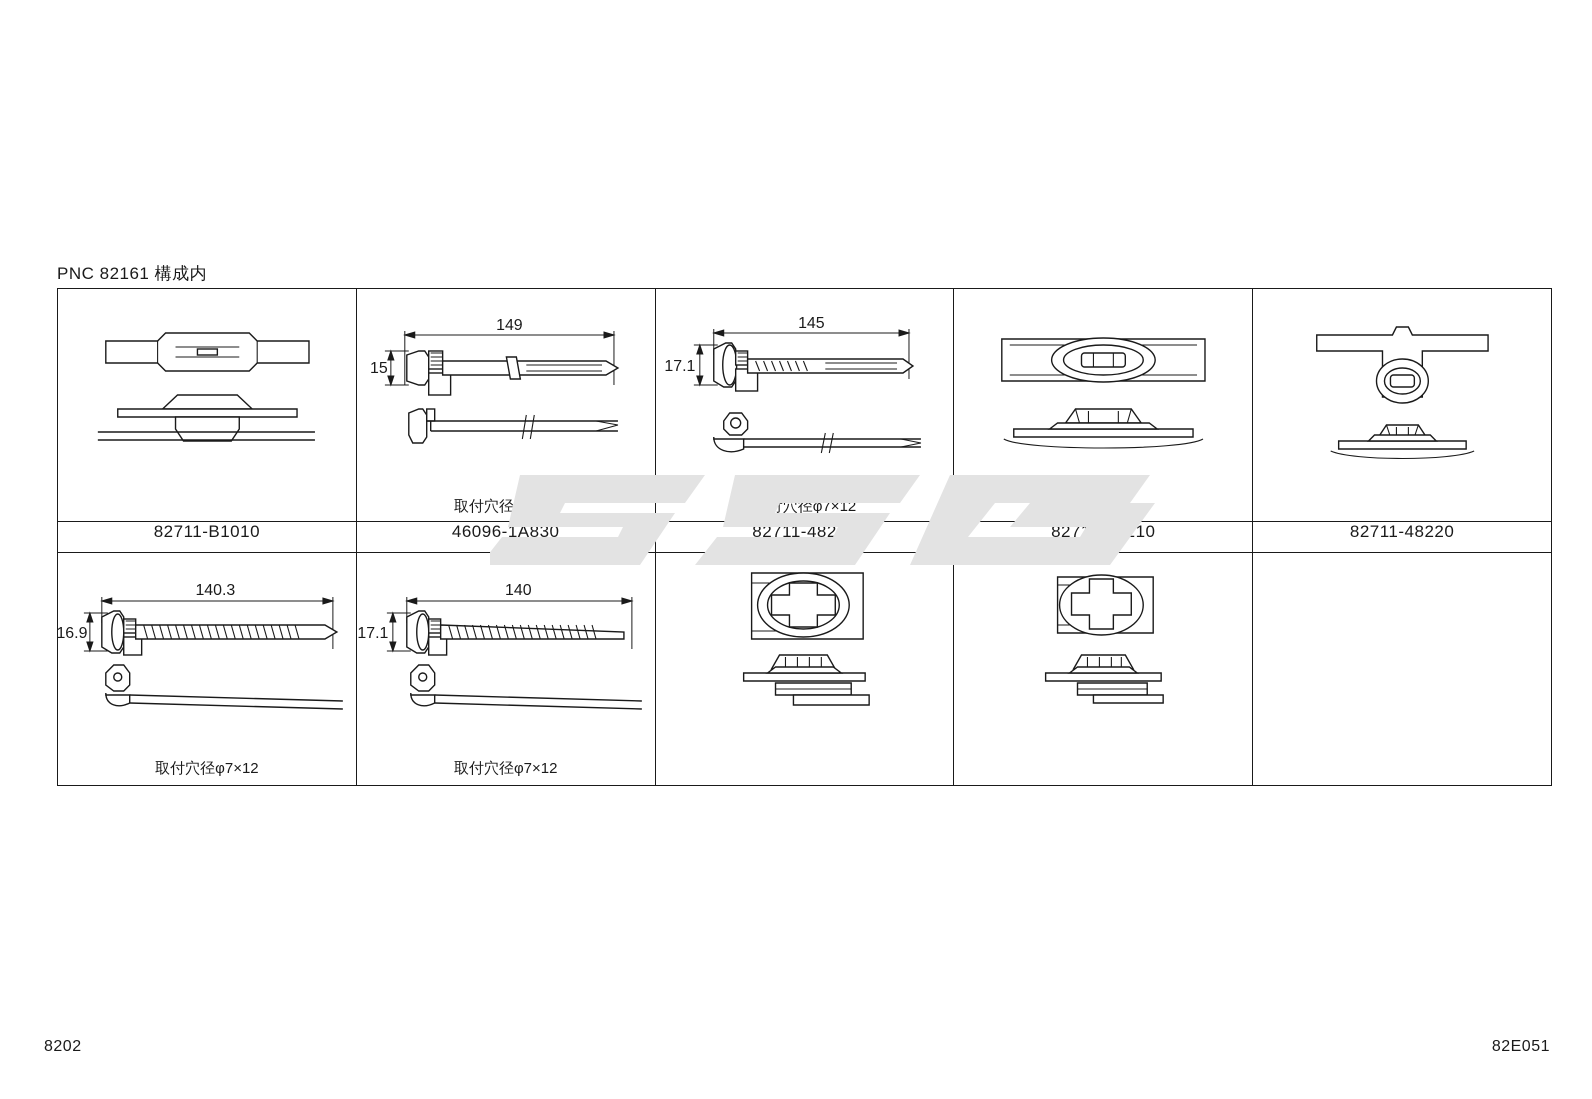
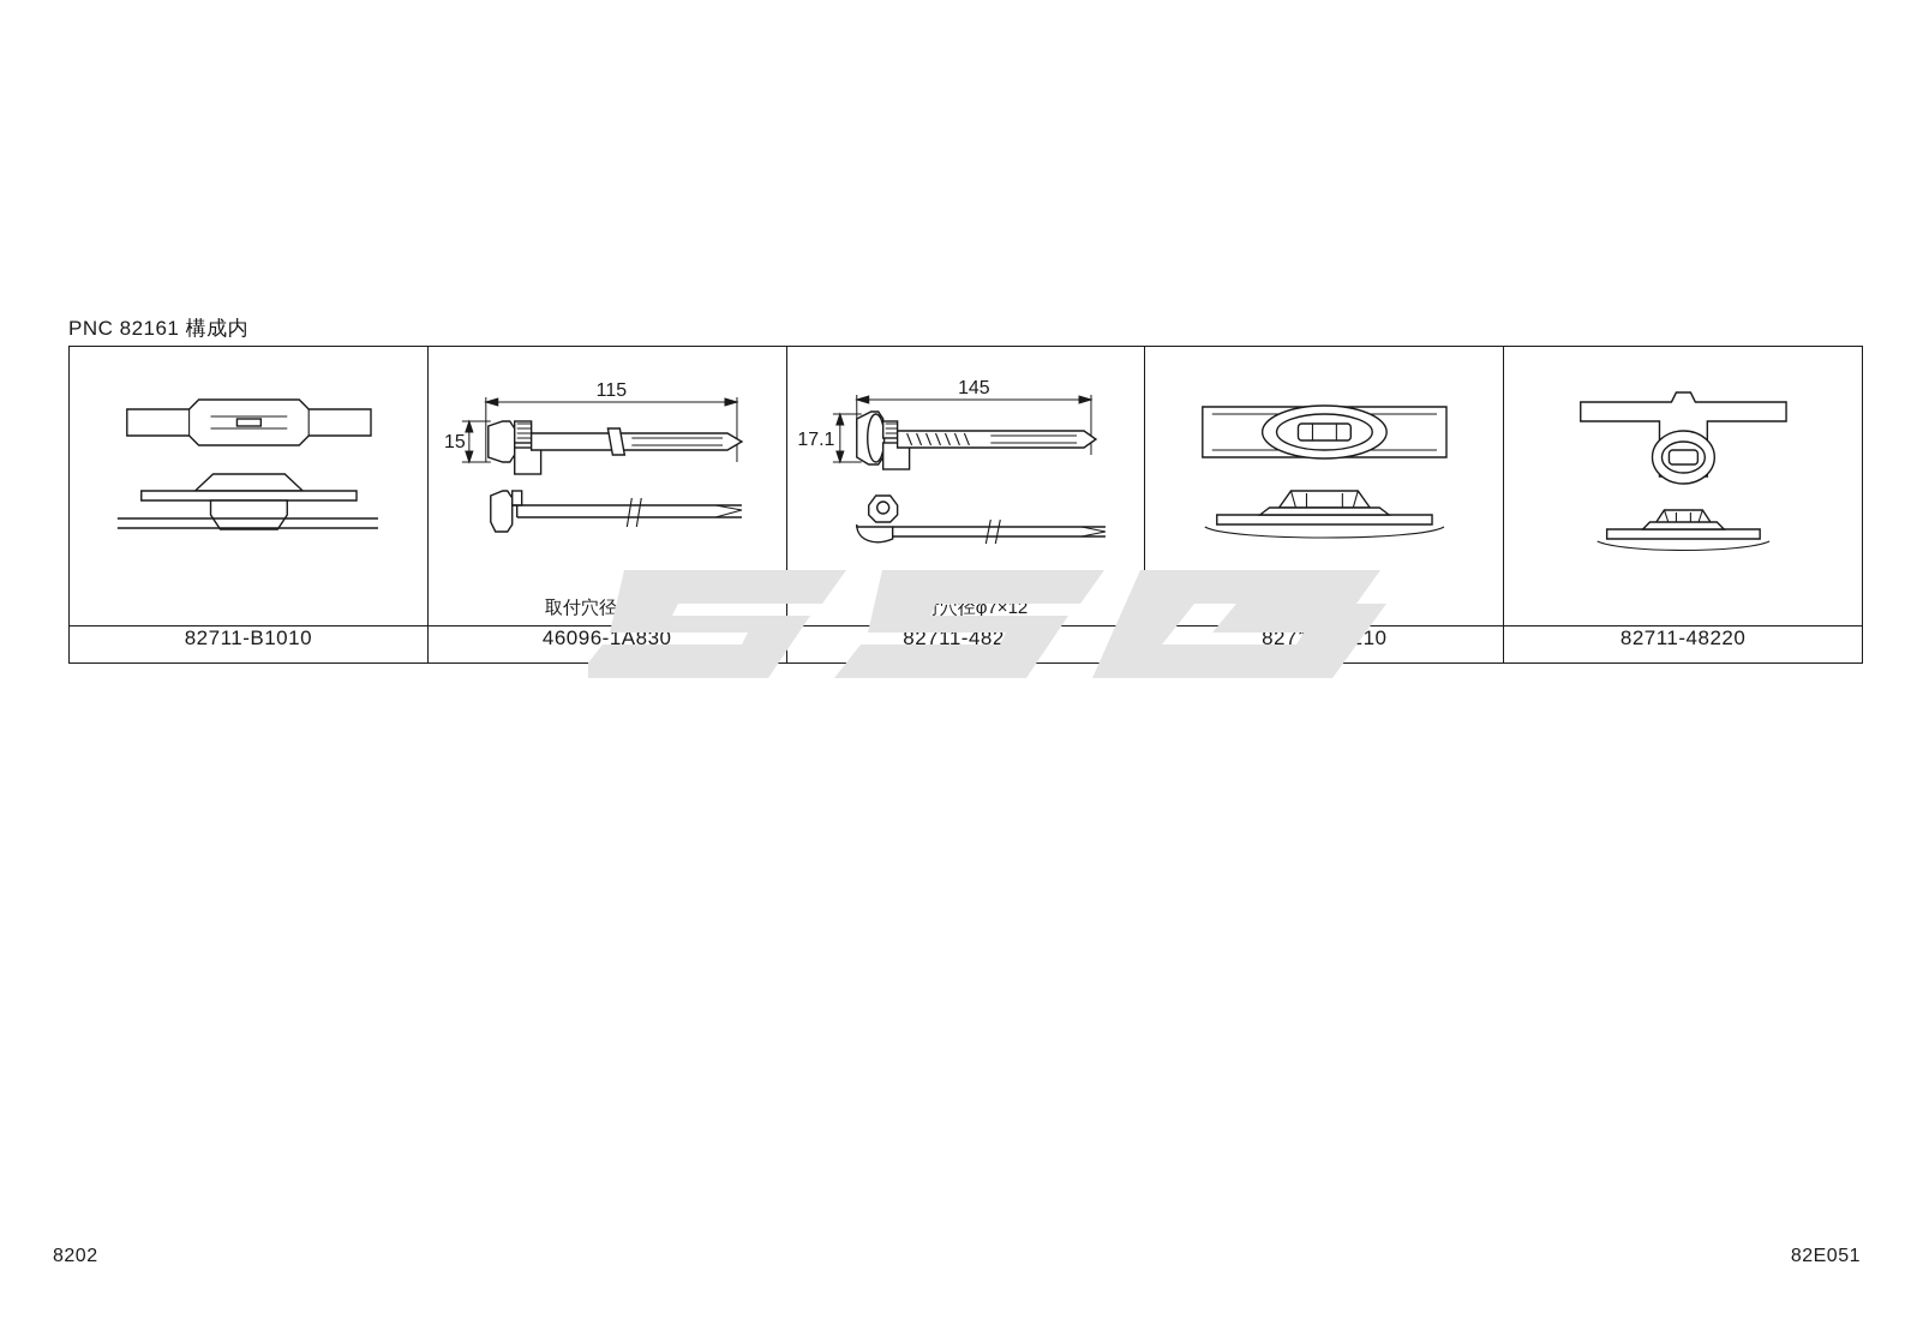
  PNC 82161 構成内
- 	149 15 取付穴径	145 17.1 穴径φ7×12
+ 	115 15 取付穴径	145 17.1 穴径φ7×12
  82711-B1010	46096-1A830	82711-482	82710	82711-48220
- 140.3 16.9 取付穴径φ7×12	140 17.1 取付穴径φ7×12
  8202
  82E051
